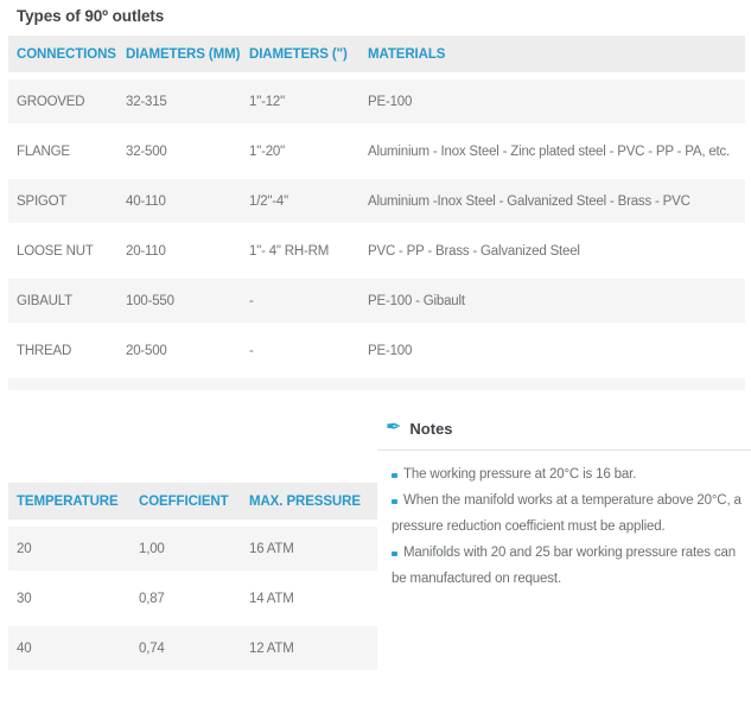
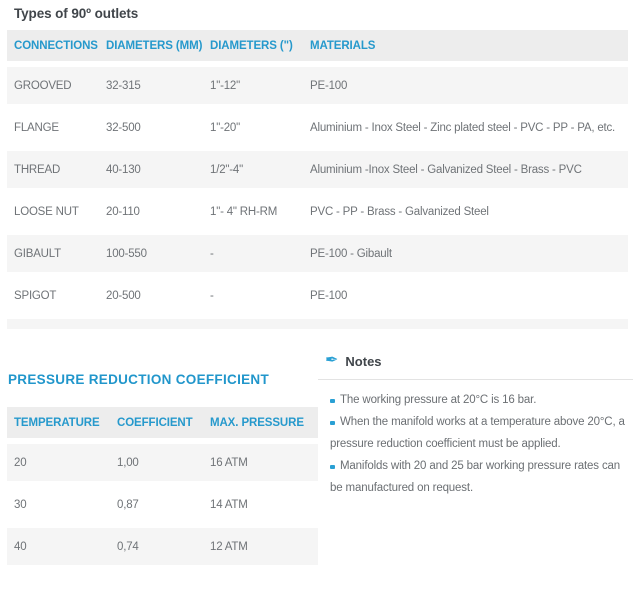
  Types of 90º outlets
  CONNECTIONS
  DIAMETERS (MM)
  DIAMETERS (")
  MATERIALS
  GROOVED
  32-315
  1"-12"
  PE-100
  FLANGE
  32-500
  1"-20"
  Aluminium - Inox Steel - Zinc plated steel - PVC - PP - PA, etc.
- SPIGOT
+ THREAD
- 40-110
+ 40-130
  1/2"-4"
  Aluminium -Inox Steel - Galvanized Steel - Brass - PVC
  LOOSE NUT
  20-110
  1"- 4" RH-RM
  PVC - PP - Brass - Galvanized Steel
  GIBAULT
  100-550
  -
  PE-100 - Gibault
- THREAD
+ SPIGOT
  20-500
  -
  PE-100
+ PRESSURE REDUCTION COEFFICIENT
  TEMPERATURE
  COEFFICIENT
  MAX. PRESSURE
  20
  1,00
  16 ATM
  30
  0,87
  14 ATM
  40
  0,74
  12 ATM
  ✒
  Notes
  The working pressure at 20°C is 16 bar.
  When the manifold works at a temperature above 20°C, a pressure reduction coefficient must be applied.
  Manifolds with 20 and 25 bar working pressure rates can be manufactured on request.
